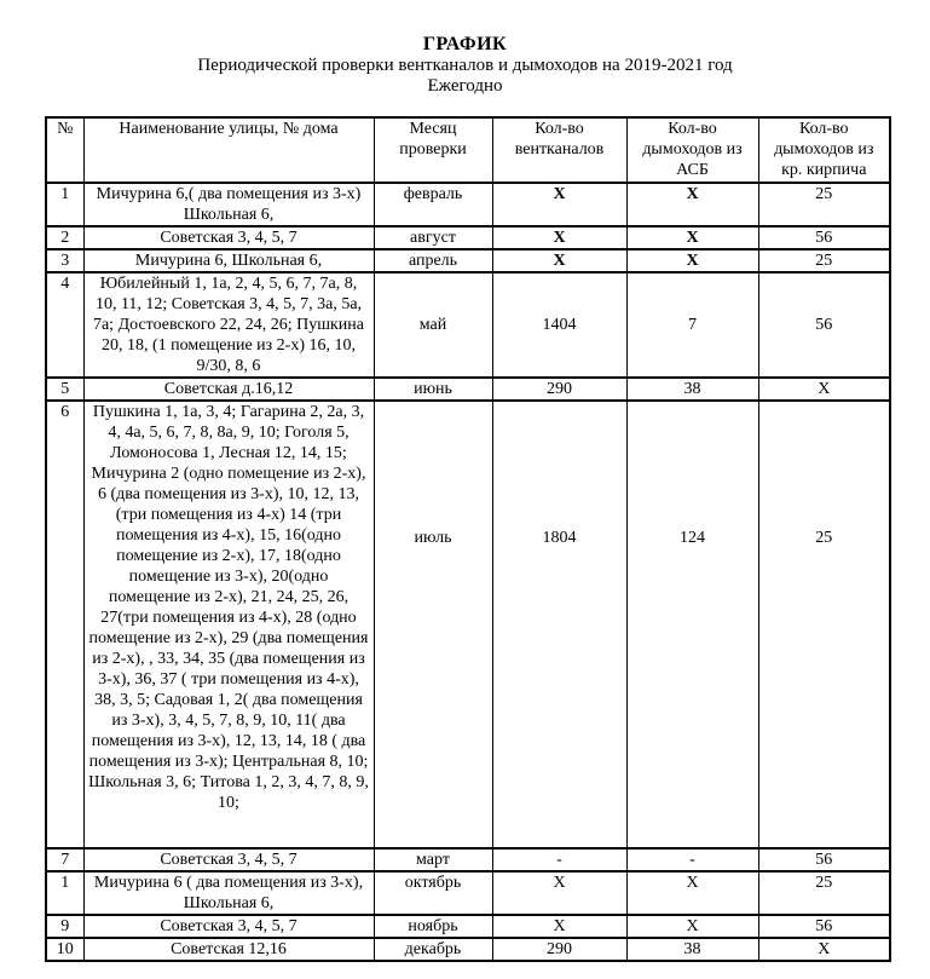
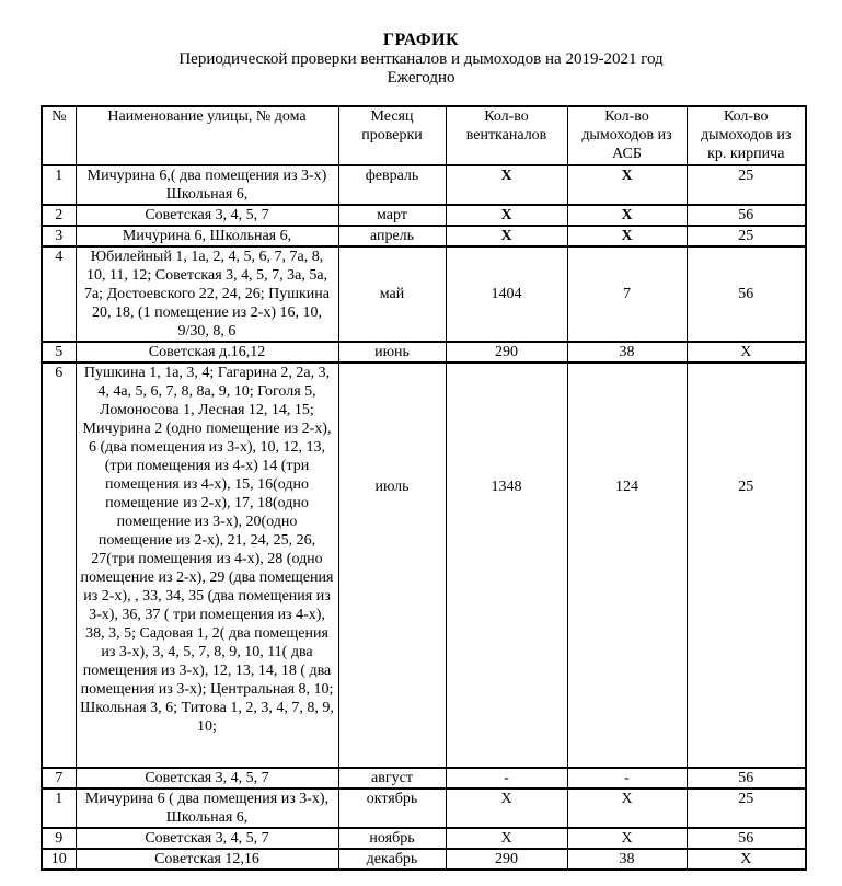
  ГРАФИК
  Периодической проверки вентканалов и дымоходов на 2019-2021 год
  Ежегодно
  №	Наименование улицы, № дома	Месяц проверки	Кол-во вентканалов	Кол-во дымоходов из АСБ	Кол-во дымоходов из кр. кирпича
  1	Мичурина 6,( два помещения из 3-х) Школьная 6,	февраль	Х	Х	25
- 2	Советская 3, 4, 5, 7	август	Х	Х	56
+ 2	Советская 3, 4, 5, 7	март	Х	Х	56
  3	Мичурина 6, Школьная 6,	апрель	Х	Х	25
  4	Юбилейный 1, 1а, 2, 4, 5, 6, 7, 7а, 8, 10, 11, 12; Советская 3, 4, 5, 7, 3а, 5а, 7а; Достоевского 22, 24, 26; Пушкина 20, 18, (1 помещение из 2-х) 16, 10, 9/30, 8, 6	май	1404	7	56
  5	Советская д.16,12	июнь	290	38	Х
- 6	Пушкина 1, 1а, 3, 4; Гагарина 2, 2а, 3, 4, 4а, 5, 6, 7, 8, 8а, 9, 10; Гоголя 5, Ломоносова 1, Лесная 12, 14, 15; Мичурина 2 (одно помещение из 2-х), 6 (два помещения из 3-х), 10, 12, 13,(три помещения из 4-х) 14 (три помещения из 4-х), 15, 16(одно помещение из 2-х), 17, 18(одно помещение из 3-х), 20(одно помещение из 2-х), 21, 24, 25, 26, 27(три помещения из 4-х), 28 (одно помещение из 2-х), 29 (два помещения из 2-х), , 33, 34, 35 (два помещения из 3-х), 36, 37 ( три помещения из 4-х), 38, 3, 5; Садовая 1, 2( два помещения из 3-х), 3, 4, 5, 7, 8, 9, 10, 11( два помещения из 3-х), 12, 13, 14, 18 ( два помещения из 3-х); Центральная 8, 10; Школьная 3, 6; Титова 1, 2, 3, 4, 7, 8, 9, 10;	июль	1804	124	25
+ 6	Пушкина 1, 1а, 3, 4; Гагарина 2, 2а, 3, 4, 4а, 5, 6, 7, 8, 8а, 9, 10; Гоголя 5, Ломоносова 1, Лесная 12, 14, 15; Мичурина 2 (одно помещение из 2-х), 6 (два помещения из 3-х), 10, 12, 13,(три помещения из 4-х) 14 (три помещения из 4-х), 15, 16(одно помещение из 2-х), 17, 18(одно помещение из 3-х), 20(одно помещение из 2-х), 21, 24, 25, 26, 27(три помещения из 4-х), 28 (одно помещение из 2-х), 29 (два помещения из 2-х), , 33, 34, 35 (два помещения из 3-х), 36, 37 ( три помещения из 4-х), 38, 3, 5; Садовая 1, 2( два помещения из 3-х), 3, 4, 5, 7, 8, 9, 10, 11( два помещения из 3-х), 12, 13, 14, 18 ( два помещения из 3-х); Центральная 8, 10; Школьная 3, 6; Титова 1, 2, 3, 4, 7, 8, 9, 10;	июль	1348	124	25
- 7	Советская 3, 4, 5, 7	март	-	-	56
+ 7	Советская 3, 4, 5, 7	август	-	-	56
  1	Мичурина 6 ( два помещения из 3-х), Школьная 6,	октябрь	Х	Х	25
  9	Советская 3, 4, 5, 7	ноябрь	Х	Х	56
  10	Советская 12,16	декабрь	290	38	Х
